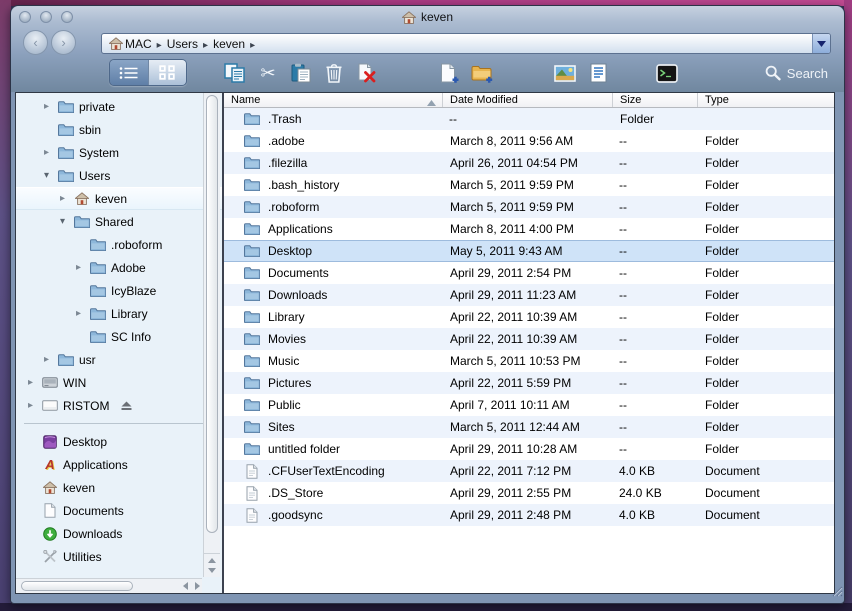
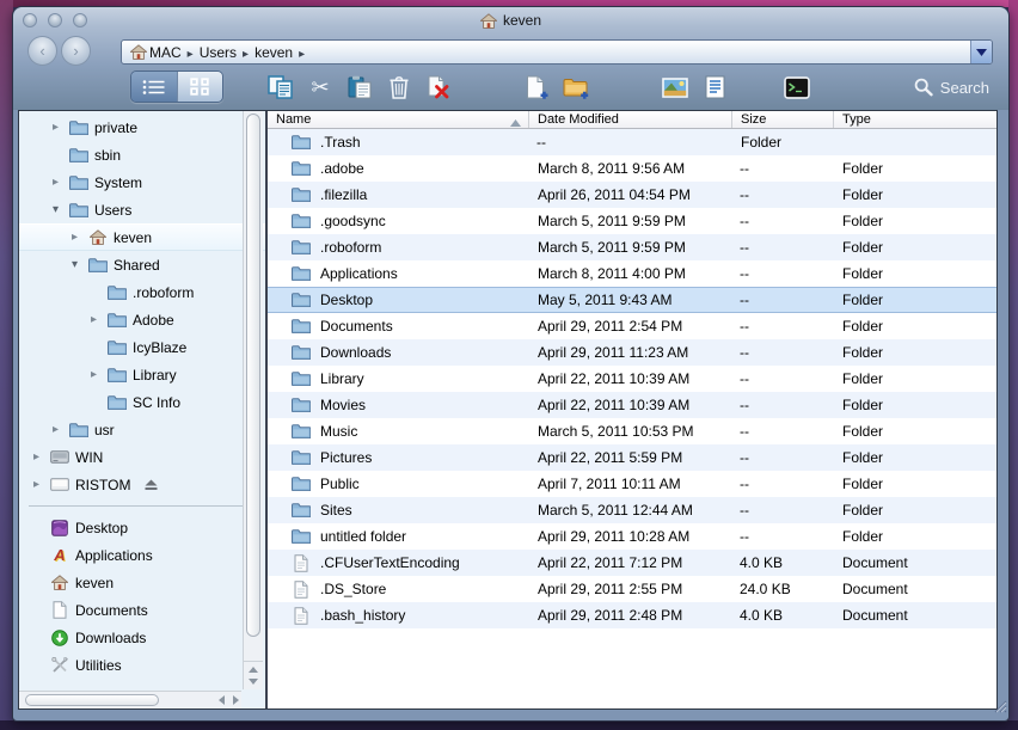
  keven
  ‹
  ›
  MAC ▸ Users ▸ keven ▸
  ✂
  Search
  ▸
  private
  sbin
  ▸
  System
  ▾
  Users
  ▸
  keven
  ▾
  Shared
  .roboform
  ▸
  Adobe
  IcyBlaze
  ▸
  Library
  SC Info
  ▸
  usr
  ▸
  WIN
  ▸
  RISTOM
  Desktop
  A
  Applications
  keven
  Documents
  Downloads
  Utilities
  Name
  Date Modified
  Size
  Type
  .Trash
  --
  Folder
  .adobe
  March 8, 2011 9:56 AM
  --
  Folder
  .filezilla
  April 26, 2011 04:54 PM
  --
  Folder
- .bash_history
+ .goodsync
  March 5, 2011 9:59 PM
  --
  Folder
  .roboform
  March 5, 2011 9:59 PM
  --
  Folder
  Applications
  March 8, 2011 4:00 PM
  --
  Folder
  Desktop
  May 5, 2011 9:43 AM
  --
  Folder
  Documents
  April 29, 2011 2:54 PM
  --
  Folder
  Downloads
  April 29, 2011 11:23 AM
  --
  Folder
  Library
  April 22, 2011 10:39 AM
  --
  Folder
  Movies
  April 22, 2011 10:39 AM
  --
  Folder
  Music
  March 5, 2011 10:53 PM
  --
  Folder
  Pictures
  April 22, 2011 5:59 PM
  --
  Folder
  Public
  April 7, 2011 10:11 AM
  --
  Folder
  Sites
  March 5, 2011 12:44 AM
  --
  Folder
  untitled folder
  April 29, 2011 10:28 AM
  --
  Folder
  .CFUserTextEncoding
  April 22, 2011 7:12 PM
  4.0 KB
  Document
  .DS_Store
  April 29, 2011 2:55 PM
  24.0 KB
  Document
- .goodsync
+ .bash_history
  April 29, 2011 2:48 PM
  4.0 KB
  Document
